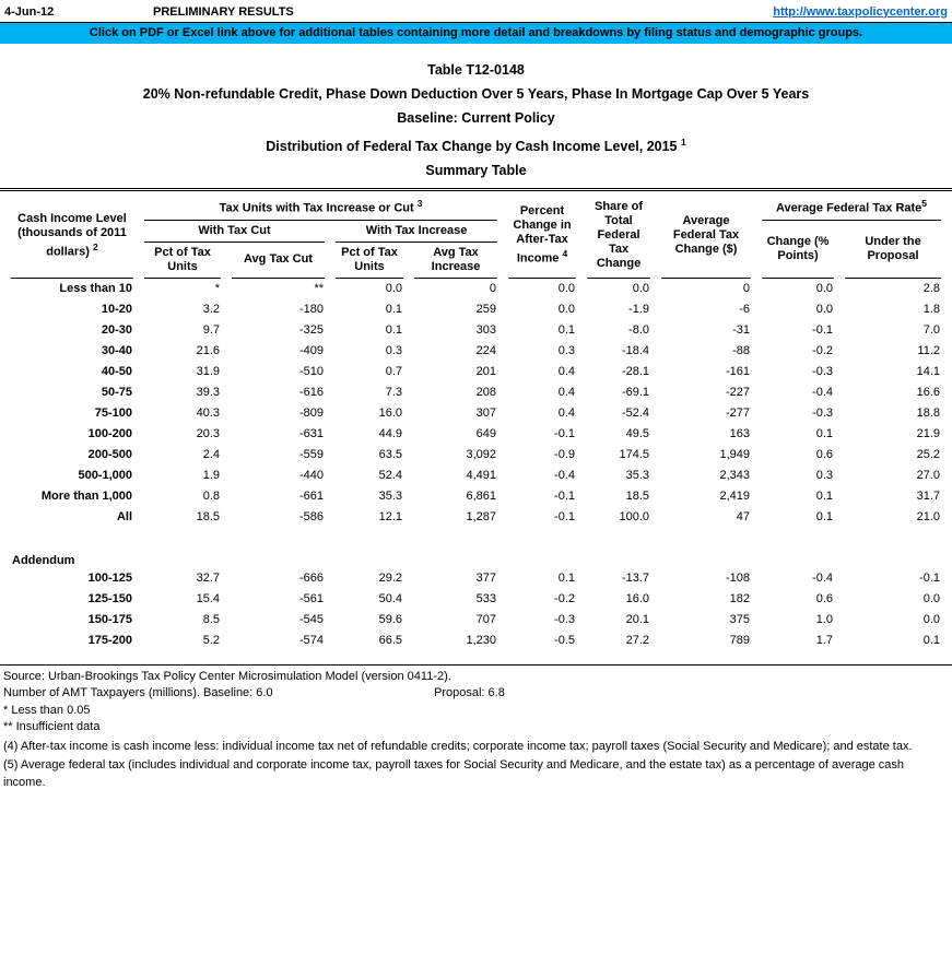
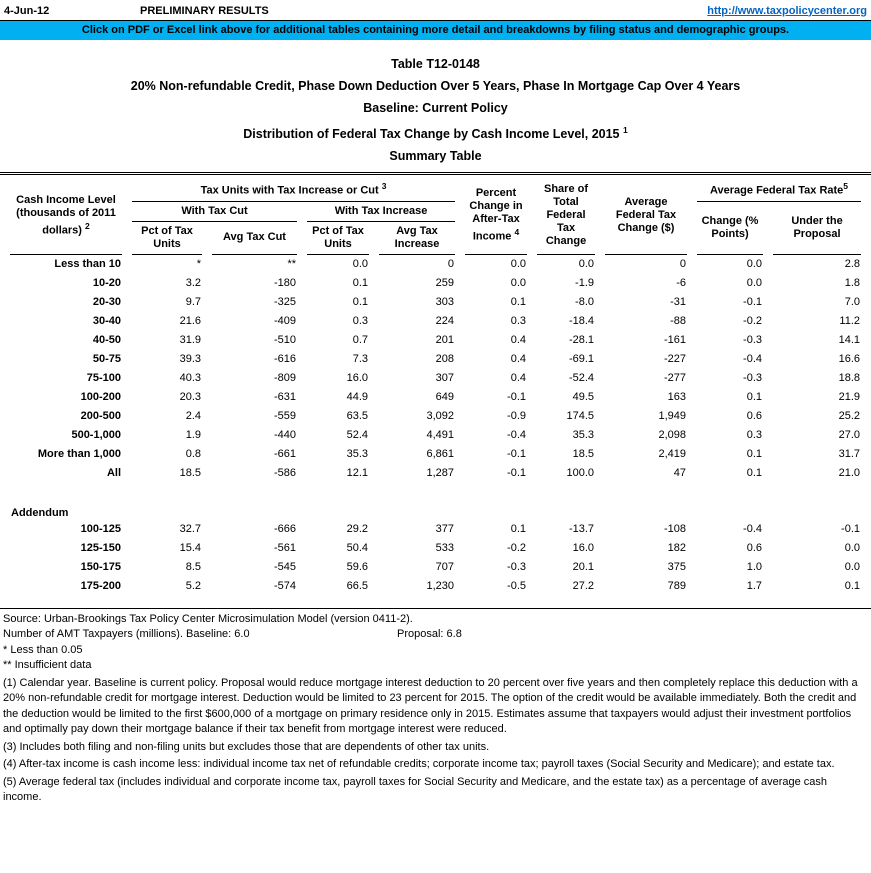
  4-Jun-12
  PRELIMINARY RESULTS
  http://www.taxpolicycenter.org
  Click on PDF or Excel link above for additional tables containing more detail and breakdowns by filing status and demographic groups.
  Table T12-0148
- 20% Non-refundable Credit, Phase Down Deduction Over 5 Years, Phase In Mortgage Cap Over 5 Years
+ 20% Non-refundable Credit, Phase Down Deduction Over 5 Years, Phase In Mortgage Cap Over 4 Years
  Baseline: Current Policy
  Distribution of Federal Tax Change by Cash Income Level, 2015 1
  Summary Table
  Cash Income Level (thousands of 2011 dollars) 2	Tax Units with Tax Increase or Cut 3	Percent Change in After-Tax Income 4	Share of Total Federal Tax Change	Average Federal Tax Change ($)	Average Federal Tax Rate5
  With Tax Cut	With Tax Increase	Change (% Points)	Under the Proposal
  Pct of Tax Units	Avg Tax Cut	Pct of Tax Units	Avg Tax Increase
  Less than 10	*	**	0.0	0	0.0	0.0	0	0.0	2.8
  10-20	3.2	-180	0.1	259	0.0	-1.9	-6	0.0	1.8
  20-30	9.7	-325	0.1	303	0.1	-8.0	-31	-0.1	7.0
  30-40	21.6	-409	0.3	224	0.3	-18.4	-88	-0.2	11.2
  40-50	31.9	-510	0.7	201	0.4	-28.1	-161	-0.3	14.1
  50-75	39.3	-616	7.3	208	0.4	-69.1	-227	-0.4	16.6
  75-100	40.3	-809	16.0	307	0.4	-52.4	-277	-0.3	18.8
  100-200	20.3	-631	44.9	649	-0.1	49.5	163	0.1	21.9
  200-500	2.4	-559	63.5	3,092	-0.9	174.5	1,949	0.6	25.2
- 500-1,000	1.9	-440	52.4	4,491	-0.4	35.3	2,343	0.3	27.0
+ 500-1,000	1.9	-440	52.4	4,491	-0.4	35.3	2,098	0.3	27.0
  More than 1,000	0.8	-661	35.3	6,861	-0.1	18.5	2,419	0.1	31.7
  All	18.5	-586	12.1	1,287	-0.1	100.0	47	0.1	21.0
  Addendum
  100-125	32.7	-666	29.2	377	0.1	-13.7	-108	-0.4	-0.1
  125-150	15.4	-561	50.4	533	-0.2	16.0	182	0.6	0.0
  150-175	8.5	-545	59.6	707	-0.3	20.1	375	1.0	0.0
  175-200	5.2	-574	66.5	1,230	-0.5	27.2	789	1.7	0.1
  Source: Urban-Brookings Tax Policy Center Microsimulation Model (version 0411-2).
  Number of AMT Taxpayers (millions). Baseline: 6.0
  Proposal: 6.8
  * Less than 0.05
  ** Insufficient data
+ (1) Calendar year. Baseline is current policy. Proposal would reduce mortgage interest deduction to 20 percent over five years and then completely replace this deduction with a 20% non-refundable credit for mortgage interest. Deduction would be limited to 23 percent for 2015. The option of the credit would be available immediately. Both the credit and the deduction would be limited to the first $600,000 of a mortgage on primary residence only in 2015. Estimates assume that taxpayers would adjust their investment portfolios and optimally pay down their mortgage balance if their tax benefit from mortgage interest were reduced.
+ (3) Includes both filing and non-filing units but excludes those that are dependents of other tax units.
  (4) After-tax income is cash income less: individual income tax net of refundable credits; corporate income tax; payroll taxes (Social Security and Medicare); and estate tax.
  (5) Average federal tax (includes individual and corporate income tax, payroll taxes for Social Security and Medicare, and the estate tax) as a percentage of average cash income.
